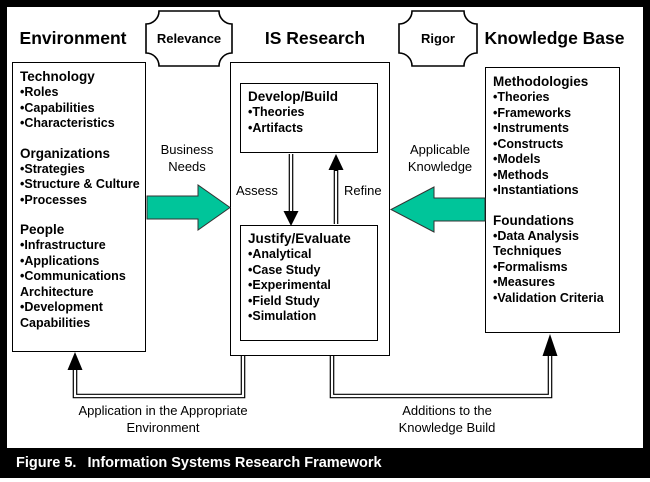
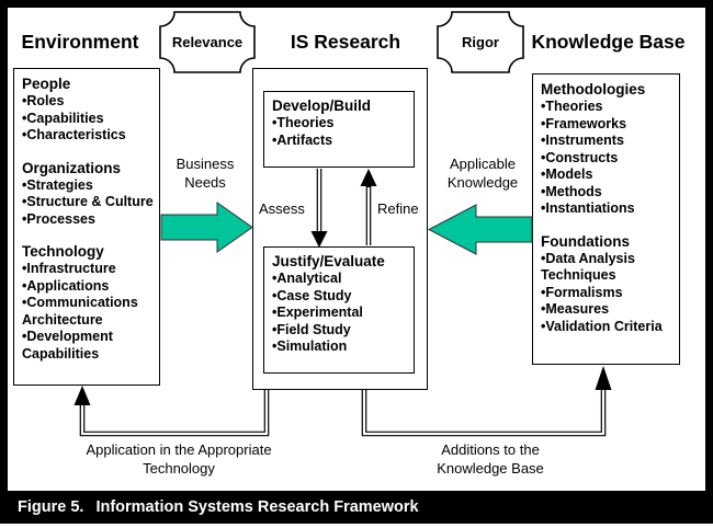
  Environment
  IS Research
  Knowledge Base
- Technology
+ People
  •Roles
  •Capabilities
  •Characteristics
  Organizations
  •Strategies
  •Structure & Culture
  •Processes
- People
+ Technology
  •Infrastructure
  •Applications
  •Communications Architecture
  •Development Capabilities
  Develop/Build
  •Theories
  •Artifacts
  Justify/Evaluate
  •Analytical
  •Case Study
  •Experimental
  •Field Study
  •Simulation
  Methodologies
  •Theories
  •Frameworks
  •Instruments
  •Constructs
  •Models
  •Methods
  •Instantiations
  Foundations
  •Data Analysis Techniques
  •Formalisms
  •Measures
  •Validation Criteria
  Relevance
  Rigor
  Business Needs
  Applicable Knowledge
  Assess
  Refine
- Application in the Appropriate Environment
+ Application in the Appropriate Technology
- Additions to the Knowledge Build
+ Additions to the Knowledge Base
  Figure 5.
  Information Systems Research Framework
